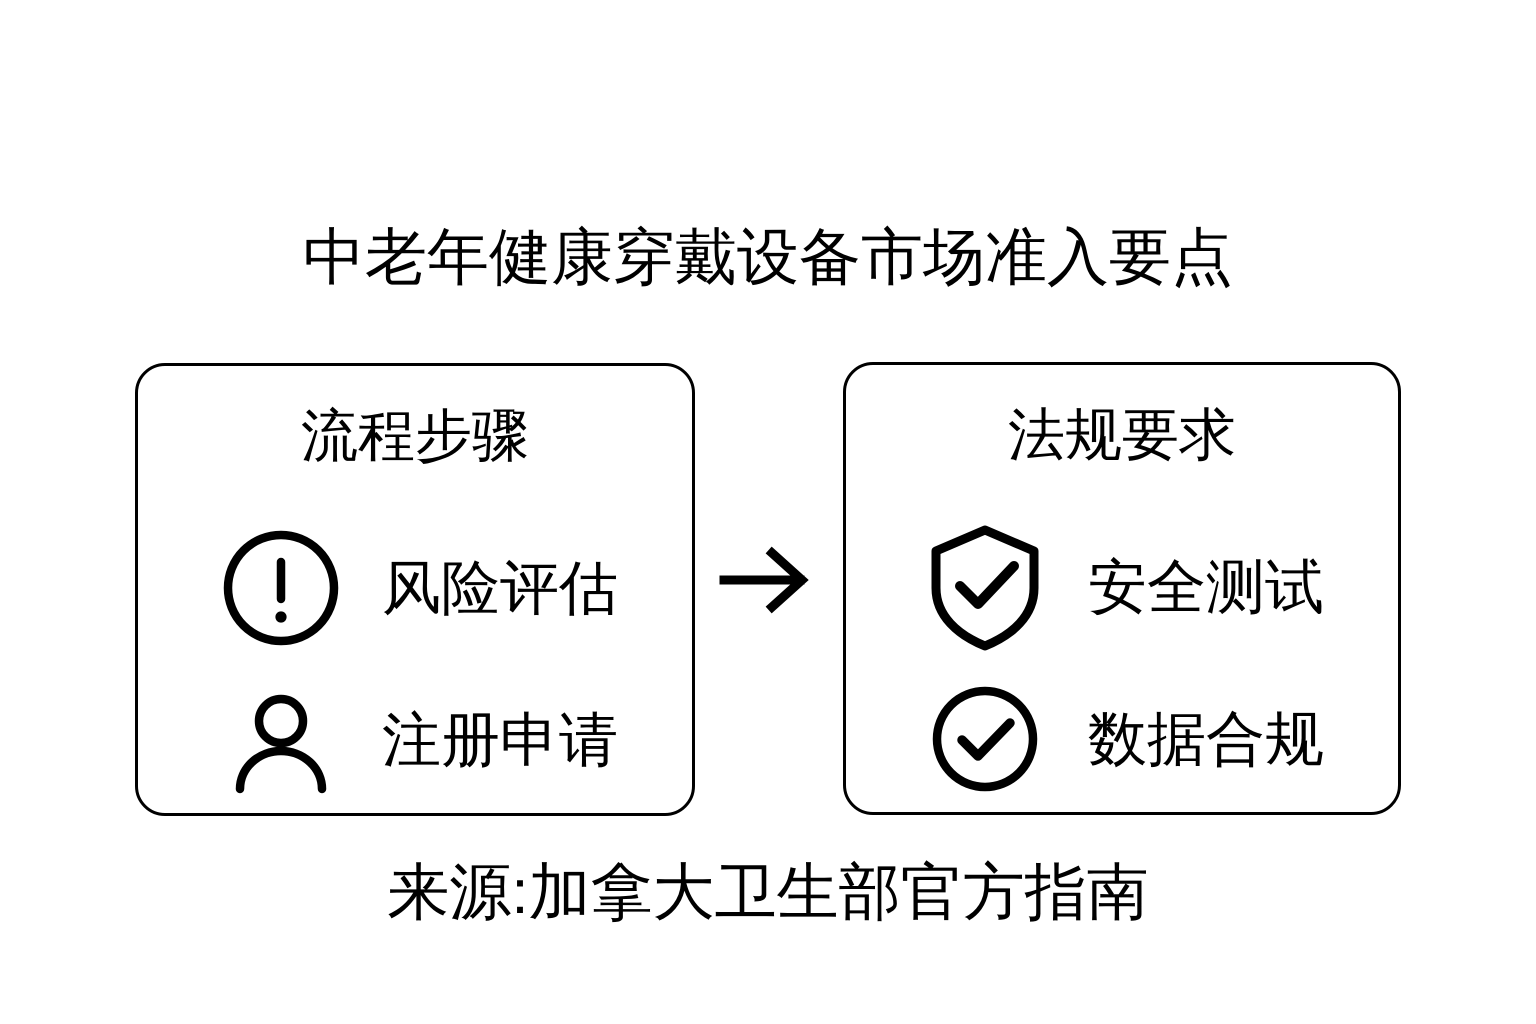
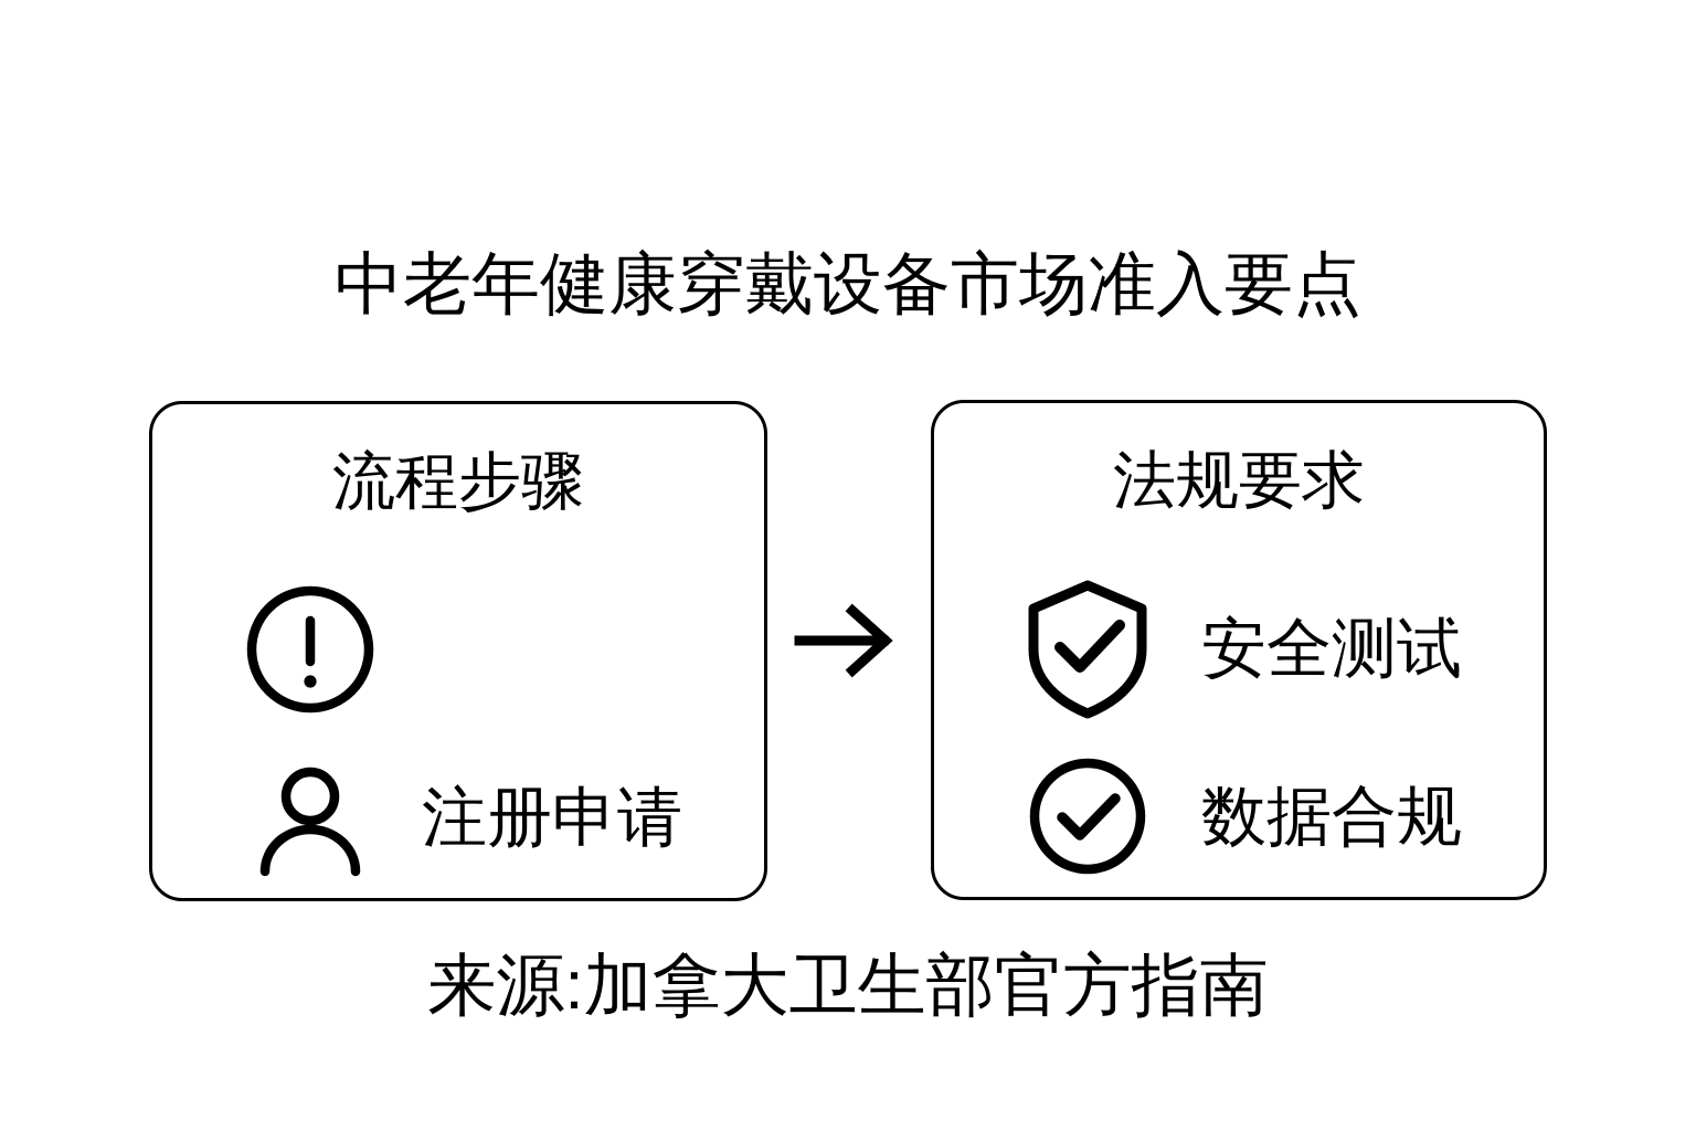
  中老年健康穿戴设备市场准入要点
  流程步骤
- 风险评估
  注册申请
  法规要求
  安全测试
  数据合规
  来源:加拿大卫生部官方指南
